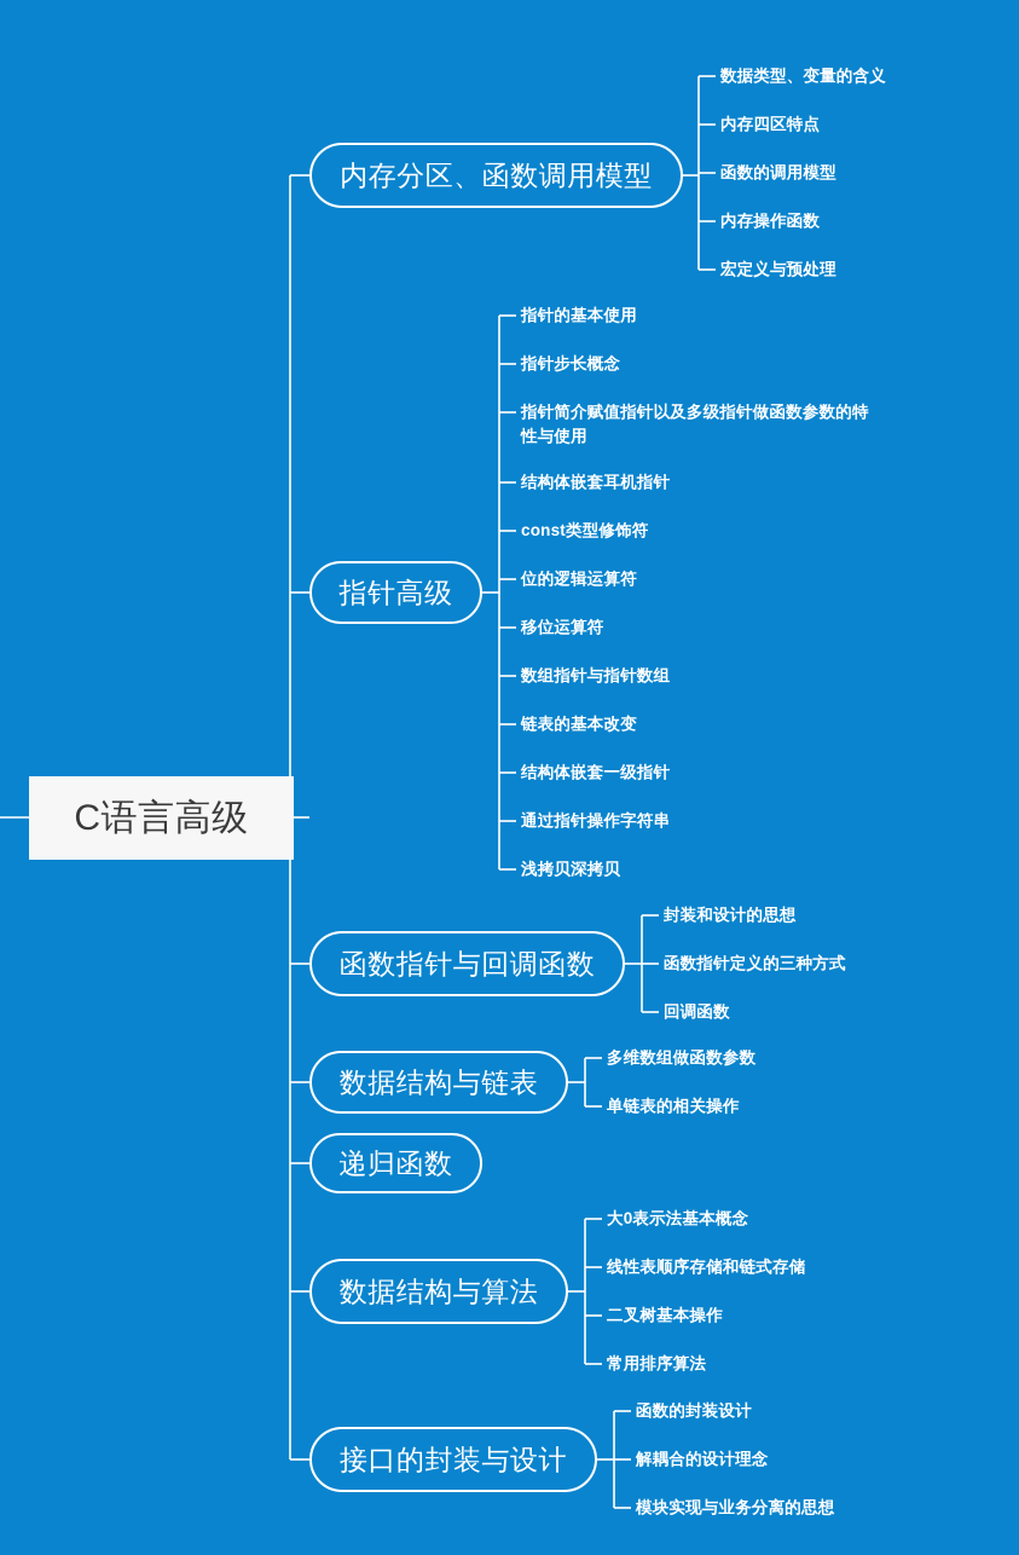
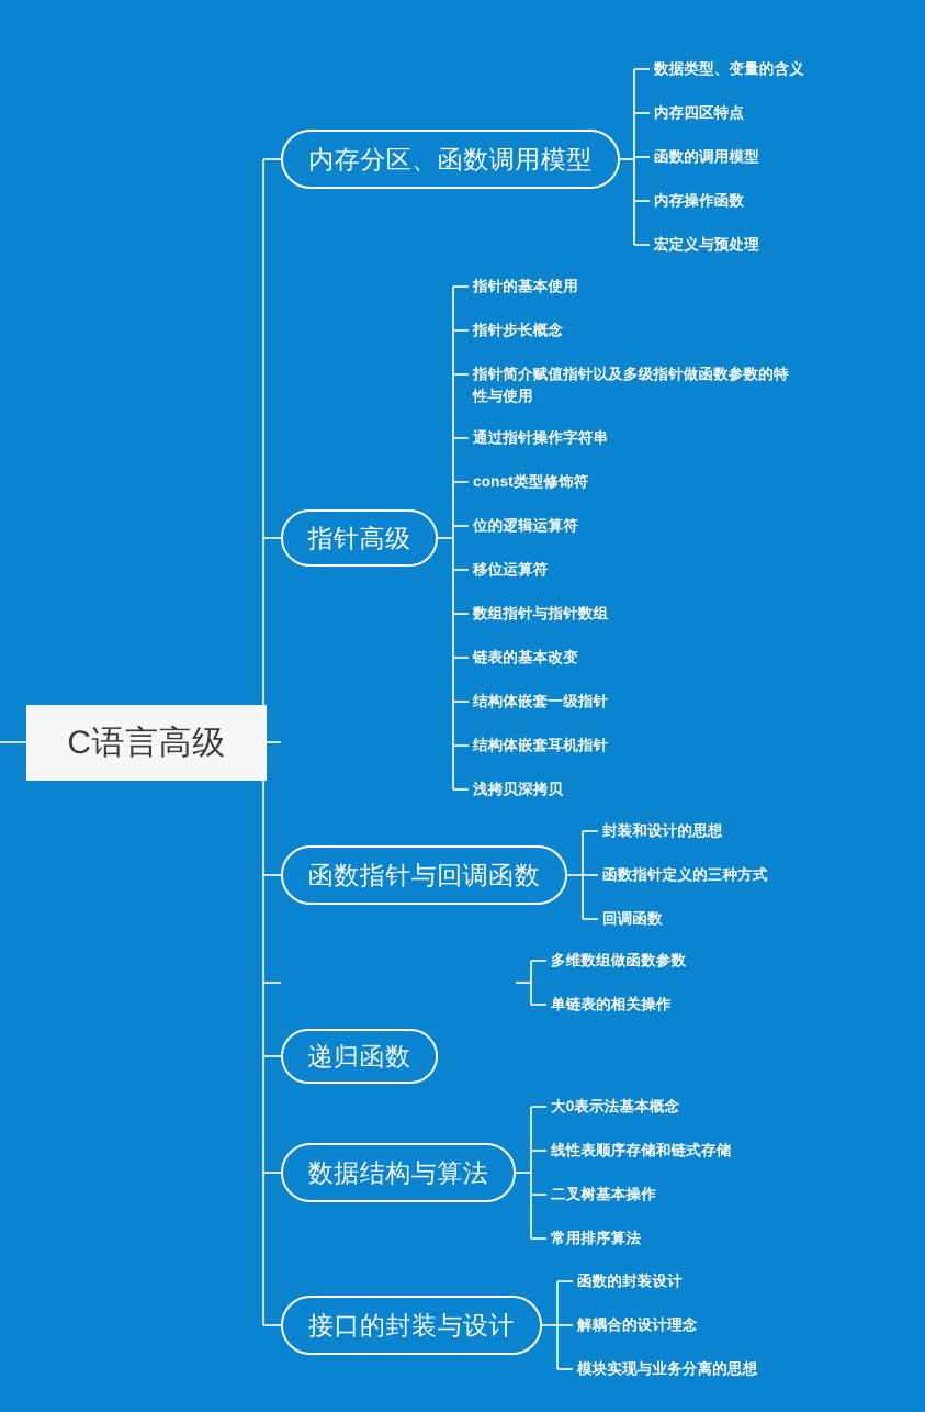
  C语言高级
  内存分区、函数调用模型
  数据类型、变量的含义
  内存四区特点
  函数的调用模型
  内存操作函数
  宏定义与预处理
  指针高级
  指针的基本使用
  指针步长概念
  指针简介赋值指针以及多级指针做函数参数的特性与使用
- 结构体嵌套耳机指针
+ 通过指针操作字符串
  const类型修饰符
  位的逻辑运算符
  移位运算符
  数组指针与指针数组
  链表的基本改变
  结构体嵌套一级指针
- 通过指针操作字符串
+ 结构体嵌套耳机指针
  浅拷贝深拷贝
  函数指针与回调函数
  封装和设计的思想
  函数指针定义的三种方式
  回调函数
- 数据结构与链表
  多维数组做函数参数
  单链表的相关操作
  递归函数
  数据结构与算法
  大0表示法基本概念
  线性表顺序存储和链式存储
  二叉树基本操作
  常用排序算法
  接口的封装与设计
  函数的封装设计
  解耦合的设计理念
  模块实现与业务分离的思想
